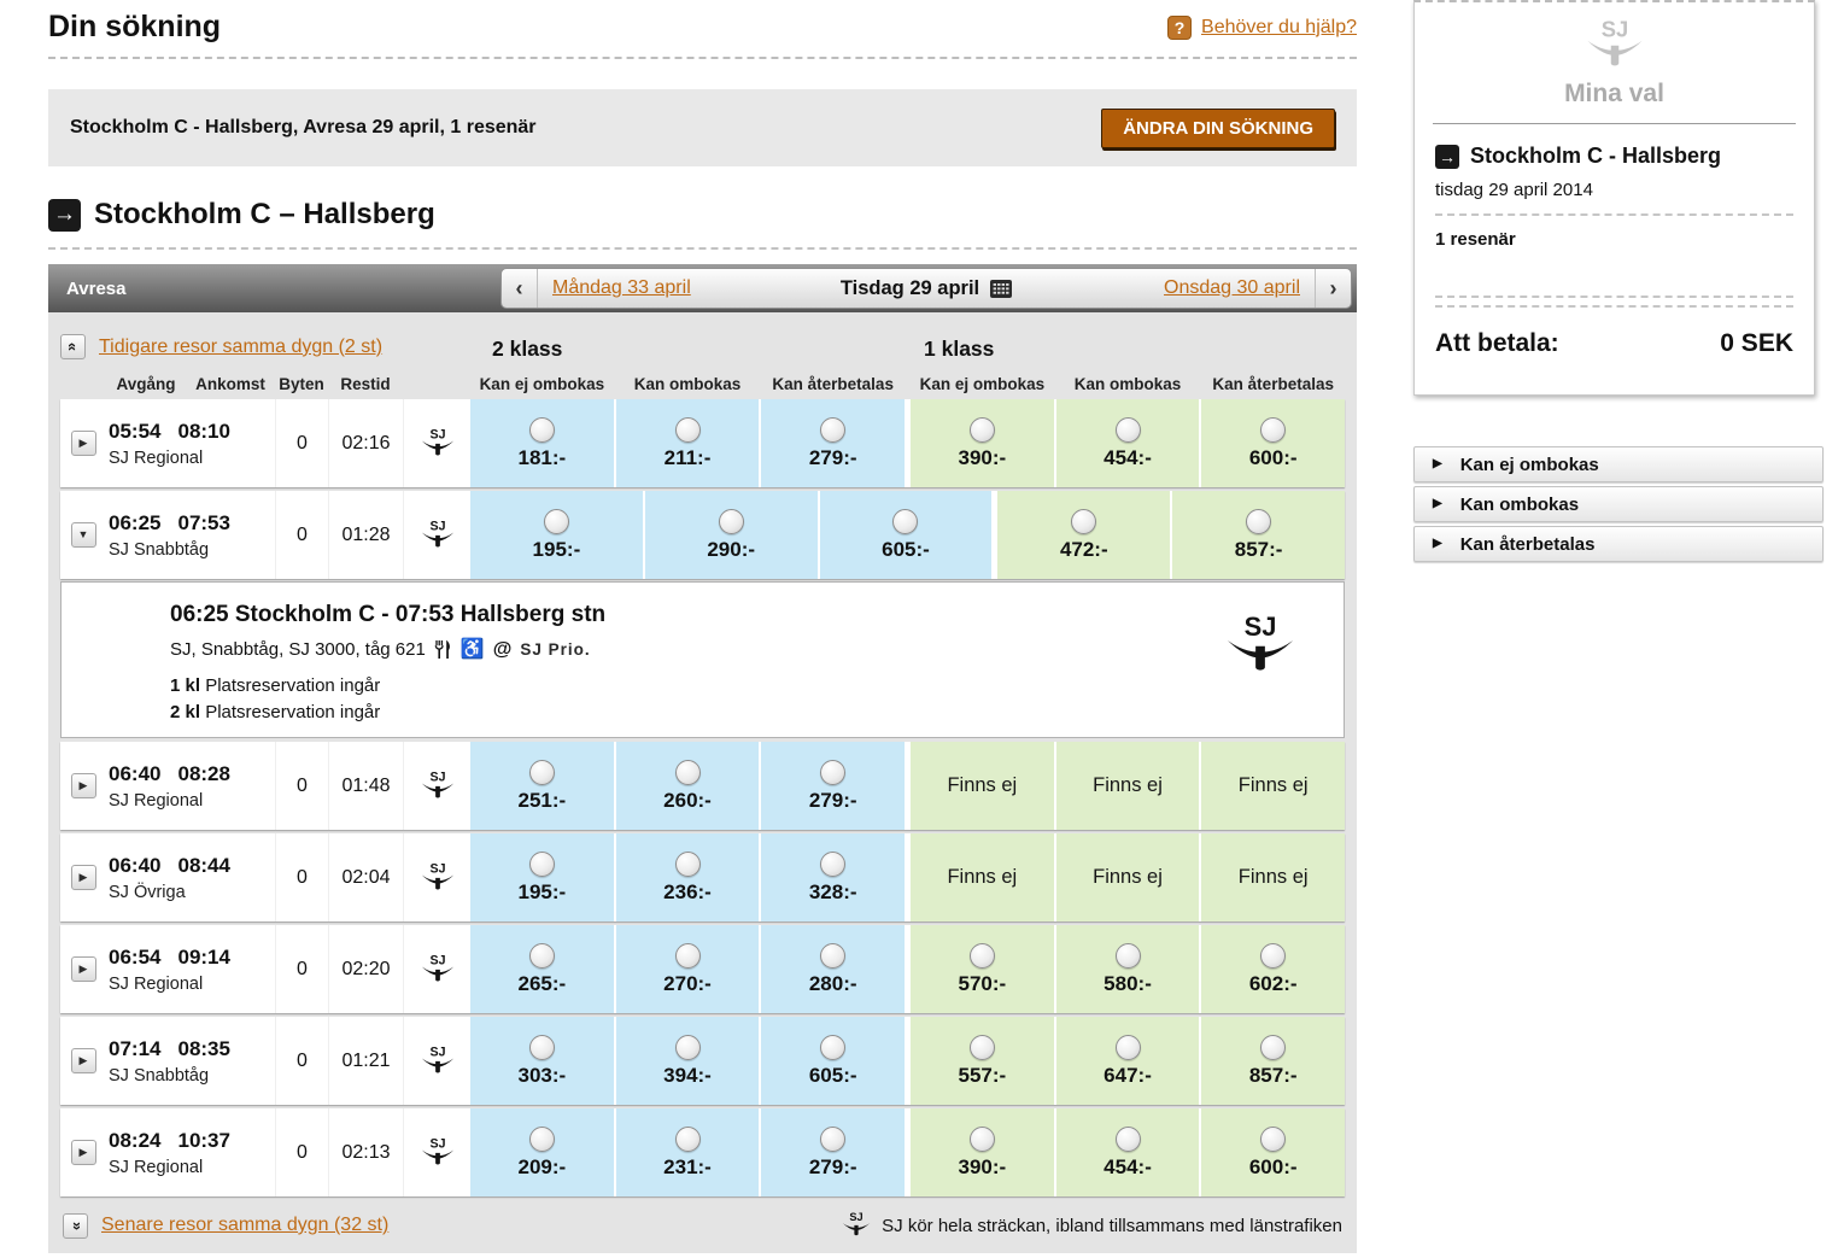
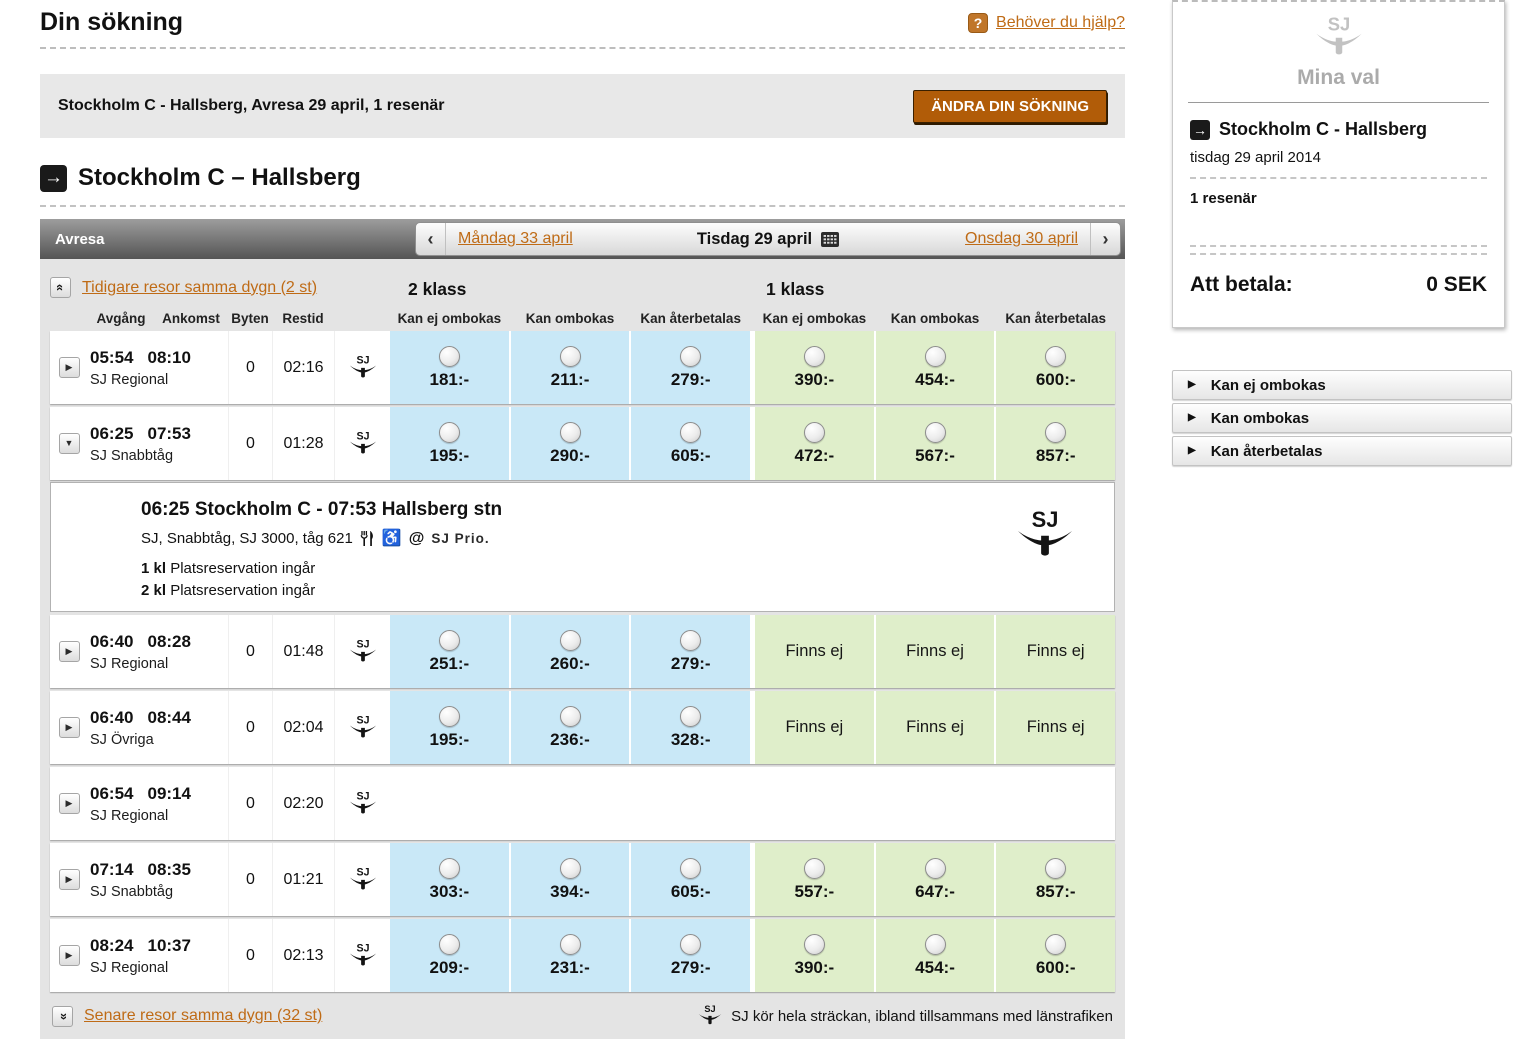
  Din sökning
  ?
  Behöver du hjälp?
  Stockholm C - Hallsberg, Avresa 29 april, 1 resenär
  ÄNDRA DIN SÖKNING
  →
  Stockholm C – Hallsberg
  Avresa
  ‹
  Måndag 33 april
  Tisdag 29 april
  Onsdag 30 april
  ›
  Tidigare resor samma dygn (2 st)
  2 klass
  1 klass
  Avgång
  Ankomst
  Byten
  Restid
  Kan ej ombokas
  Kan ombokas
  Kan återbetalas
  Kan ej ombokas
  Kan ombokas
  Kan återbetalas
  ▶
  05:54
  08:10
  SJ Regional
  0
  02:16
  SJ
  181:-
  211:-
  279:-
  390:-
  454:-
  600:-
  ▼
  06:25
  07:53
  SJ Snabbtåg
  0
  01:28
  SJ
  195:-
  290:-
  605:-
  472:-
+ 567:-
  857:-
  06:25 Stockholm C - 07:53 Hallsberg stn
  SJ, Snabbtåg, SJ 3000, tåg 621
  ♿
  @
  SJ Prio.
  1 kl Platsreservation ingår
  2 kl Platsreservation ingår
  SJ
  ▶
  06:40
  08:28
  SJ Regional
  0
  01:48
  SJ
  251:-
  260:-
  279:-
  Finns ej
  Finns ej
  Finns ej
  ▶
  06:40
  08:44
  SJ Övriga
  0
  02:04
  SJ
  195:-
  236:-
  328:-
  Finns ej
  Finns ej
  Finns ej
  ▶
  06:54
  09:14
  SJ Regional
  0
  02:20
  SJ
- 265:-
- 270:-
- 280:-
- 570:-
- 580:-
- 602:-
  ▶
  07:14
  08:35
  SJ Snabbtåg
  0
  01:21
  SJ
  303:-
  394:-
  605:-
  557:-
  647:-
  857:-
  ▶
  08:24
  10:37
  SJ Regional
  0
  02:13
  SJ
  209:-
  231:-
  279:-
  390:-
  454:-
  600:-
  Senare resor samma dygn (32 st)
  SJ
  SJ kör hela sträckan, ibland tillsammans med länstrafiken
  SJ
  Mina val
  →
  Stockholm C - Hallsberg
  tisdag 29 april 2014
  1 resenär
  Att betala:
  0 SEK
  ▶
  Kan ej ombokas
  ▶
  Kan ombokas
  ▶
  Kan återbetalas
